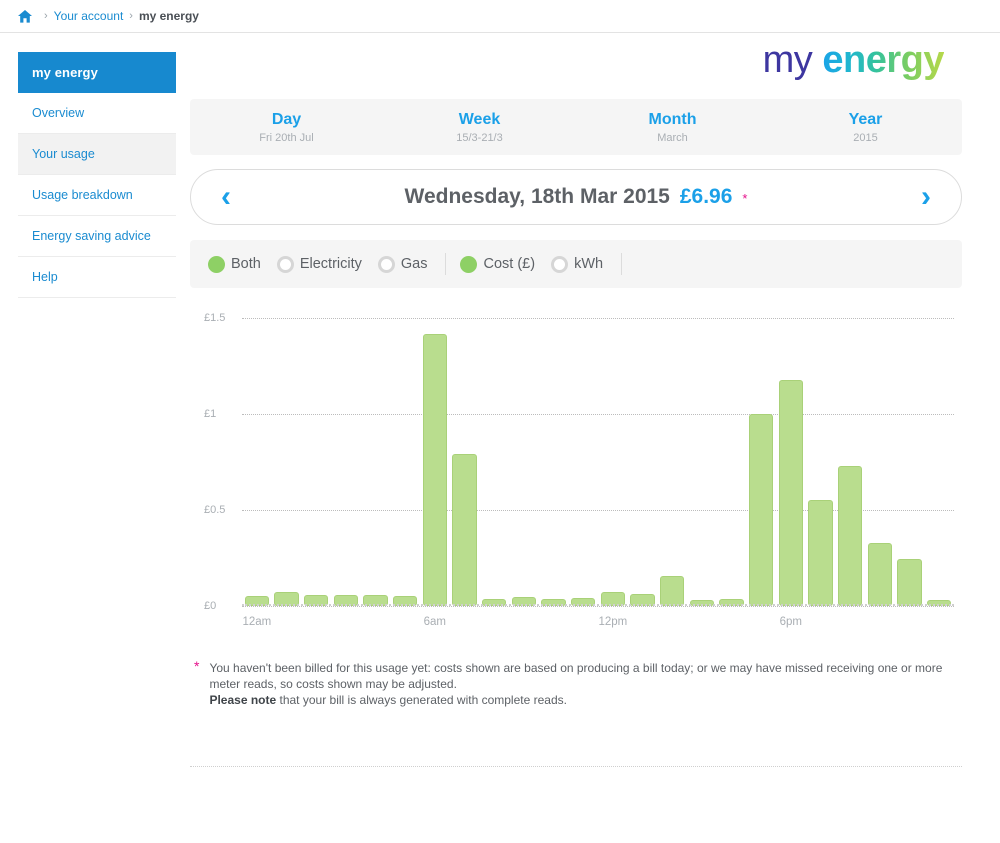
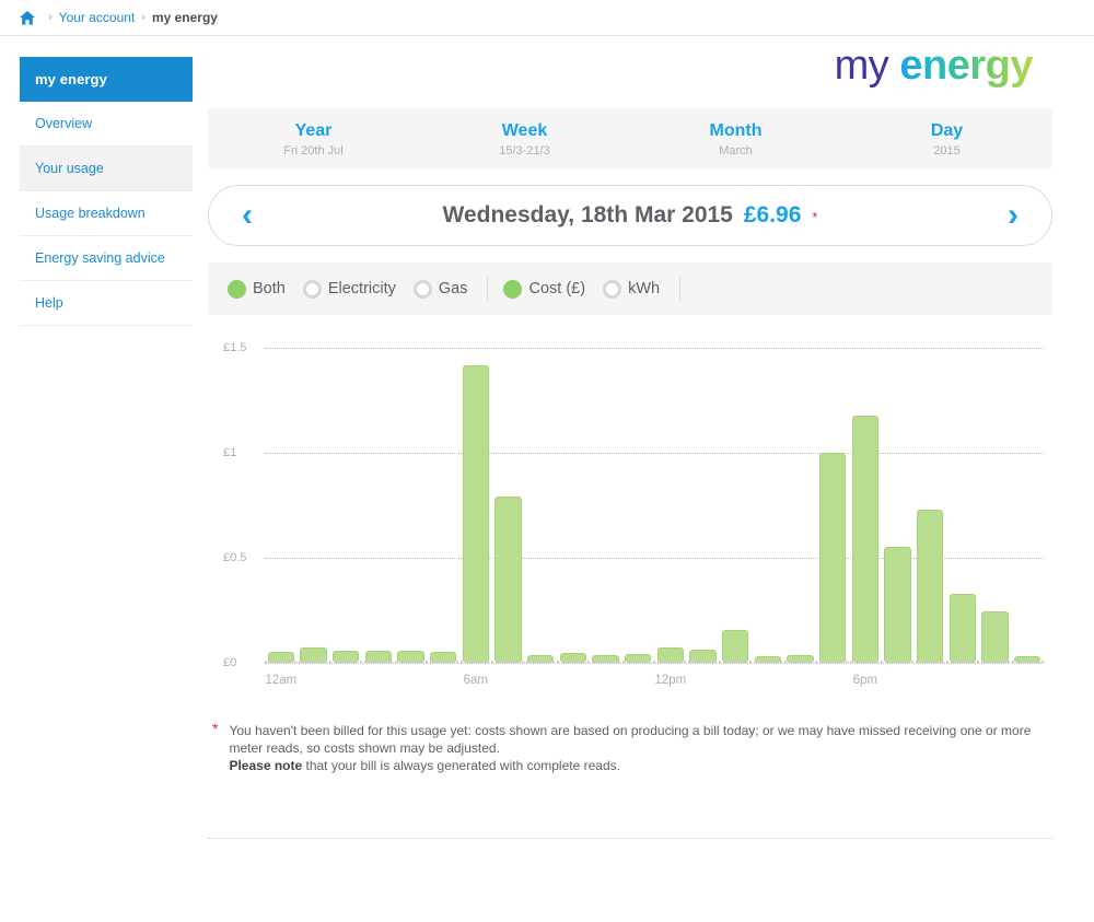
  ›
  Your account
  ›
  my energy
  my energy
  my energy
  Overview
  Your usage
  Usage breakdown
  Energy saving advice
  Help
- Day
+ Year
  Fri 20th Jul
  Week
  15/3-21/3
  Month
  March
- Year
+ Day
  2015
  ‹
  Wednesday, 18th Mar 2015
  £6.96
  *
  ›
  Both
  Electricity
  Gas
  Cost (£)
  kWh
  £0
  £0.5
  £1
  £1.5
  12am
  6am
  12pm
  6pm
  *
  You haven't been billed for this usage yet: costs shown are based on producing a bill today; or we may have missed receiving one or more meter reads, so costs shown may be adjusted.
  Please note that your bill is always generated with complete reads.
